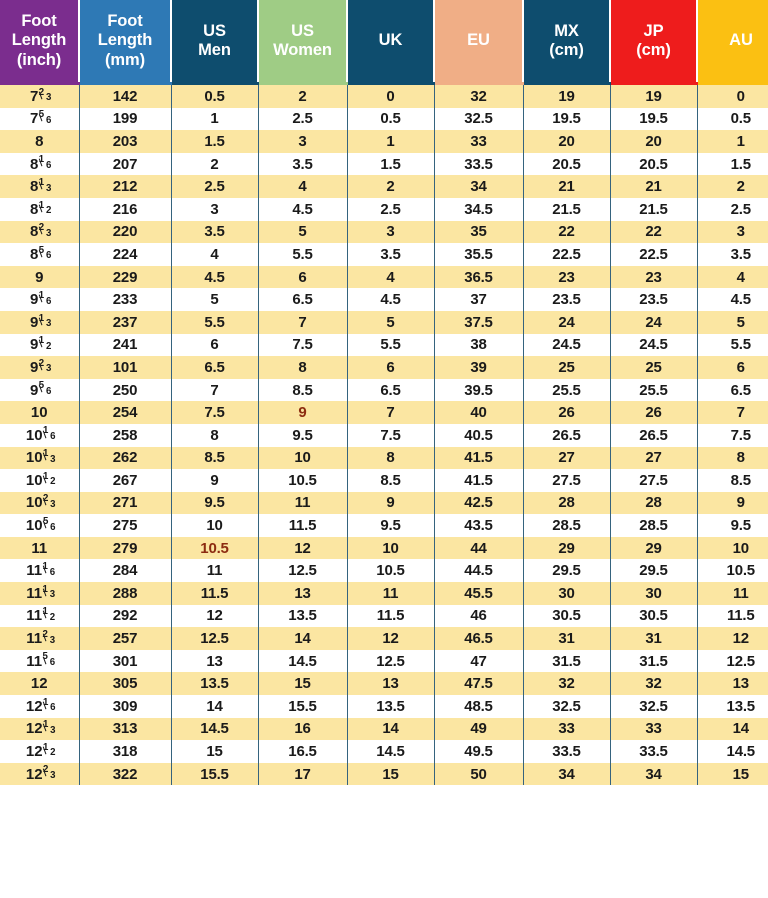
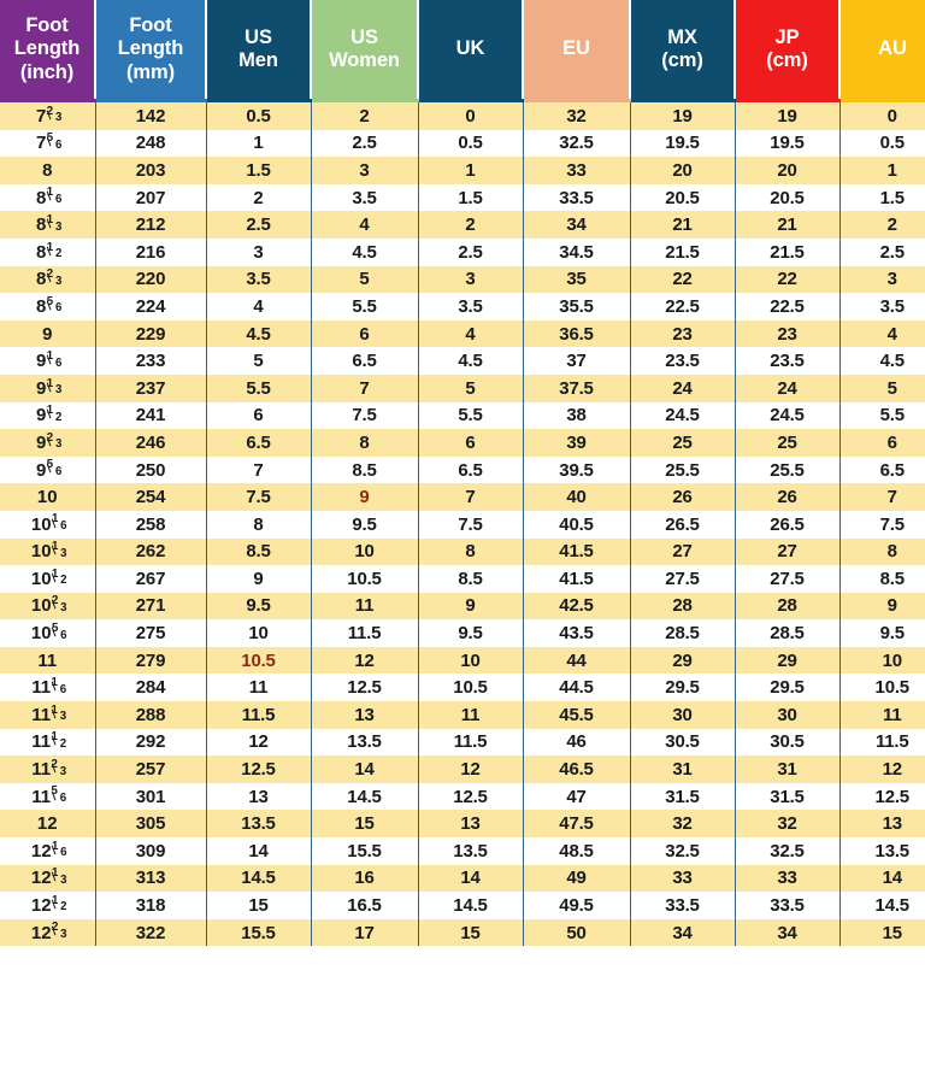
  FootLength(inch)	FootLength(mm)	USMen	USWomen	UK	EU	MX(cm)	JP(cm)	AU
  723	142	0.5	2	0	32	19	19	0
- 756	199	1	2.5	0.5	32.5	19.5	19.5	0.5
+ 756	248	1	2.5	0.5	32.5	19.5	19.5	0.5
  8	203	1.5	3	1	33	20	20	1
  816	207	2	3.5	1.5	33.5	20.5	20.5	1.5
  813	212	2.5	4	2	34	21	21	2
  812	216	3	4.5	2.5	34.5	21.5	21.5	2.5
  823	220	3.5	5	3	35	22	22	3
  856	224	4	5.5	3.5	35.5	22.5	22.5	3.5
  9	229	4.5	6	4	36.5	23	23	4
  916	233	5	6.5	4.5	37	23.5	23.5	4.5
  913	237	5.5	7	5	37.5	24	24	5
  912	241	6	7.5	5.5	38	24.5	24.5	5.5
- 923	101	6.5	8	6	39	25	25	6
+ 923	246	6.5	8	6	39	25	25	6
  956	250	7	8.5	6.5	39.5	25.5	25.5	6.5
  10	254	7.5	9	7	40	26	26	7
  1016	258	8	9.5	7.5	40.5	26.5	26.5	7.5
  1013	262	8.5	10	8	41.5	27	27	8
  1012	267	9	10.5	8.5	41.5	27.5	27.5	8.5
  1023	271	9.5	11	9	42.5	28	28	9
  1056	275	10	11.5	9.5	43.5	28.5	28.5	9.5
  11	279	10.5	12	10	44	29	29	10
  1116	284	11	12.5	10.5	44.5	29.5	29.5	10.5
  1113	288	11.5	13	11	45.5	30	30	11
  1112	292	12	13.5	11.5	46	30.5	30.5	11.5
  1123	257	12.5	14	12	46.5	31	31	12
  1156	301	13	14.5	12.5	47	31.5	31.5	12.5
  12	305	13.5	15	13	47.5	32	32	13
  1216	309	14	15.5	13.5	48.5	32.5	32.5	13.5
  1213	313	14.5	16	14	49	33	33	14
  1212	318	15	16.5	14.5	49.5	33.5	33.5	14.5
  1223	322	15.5	17	15	50	34	34	15
